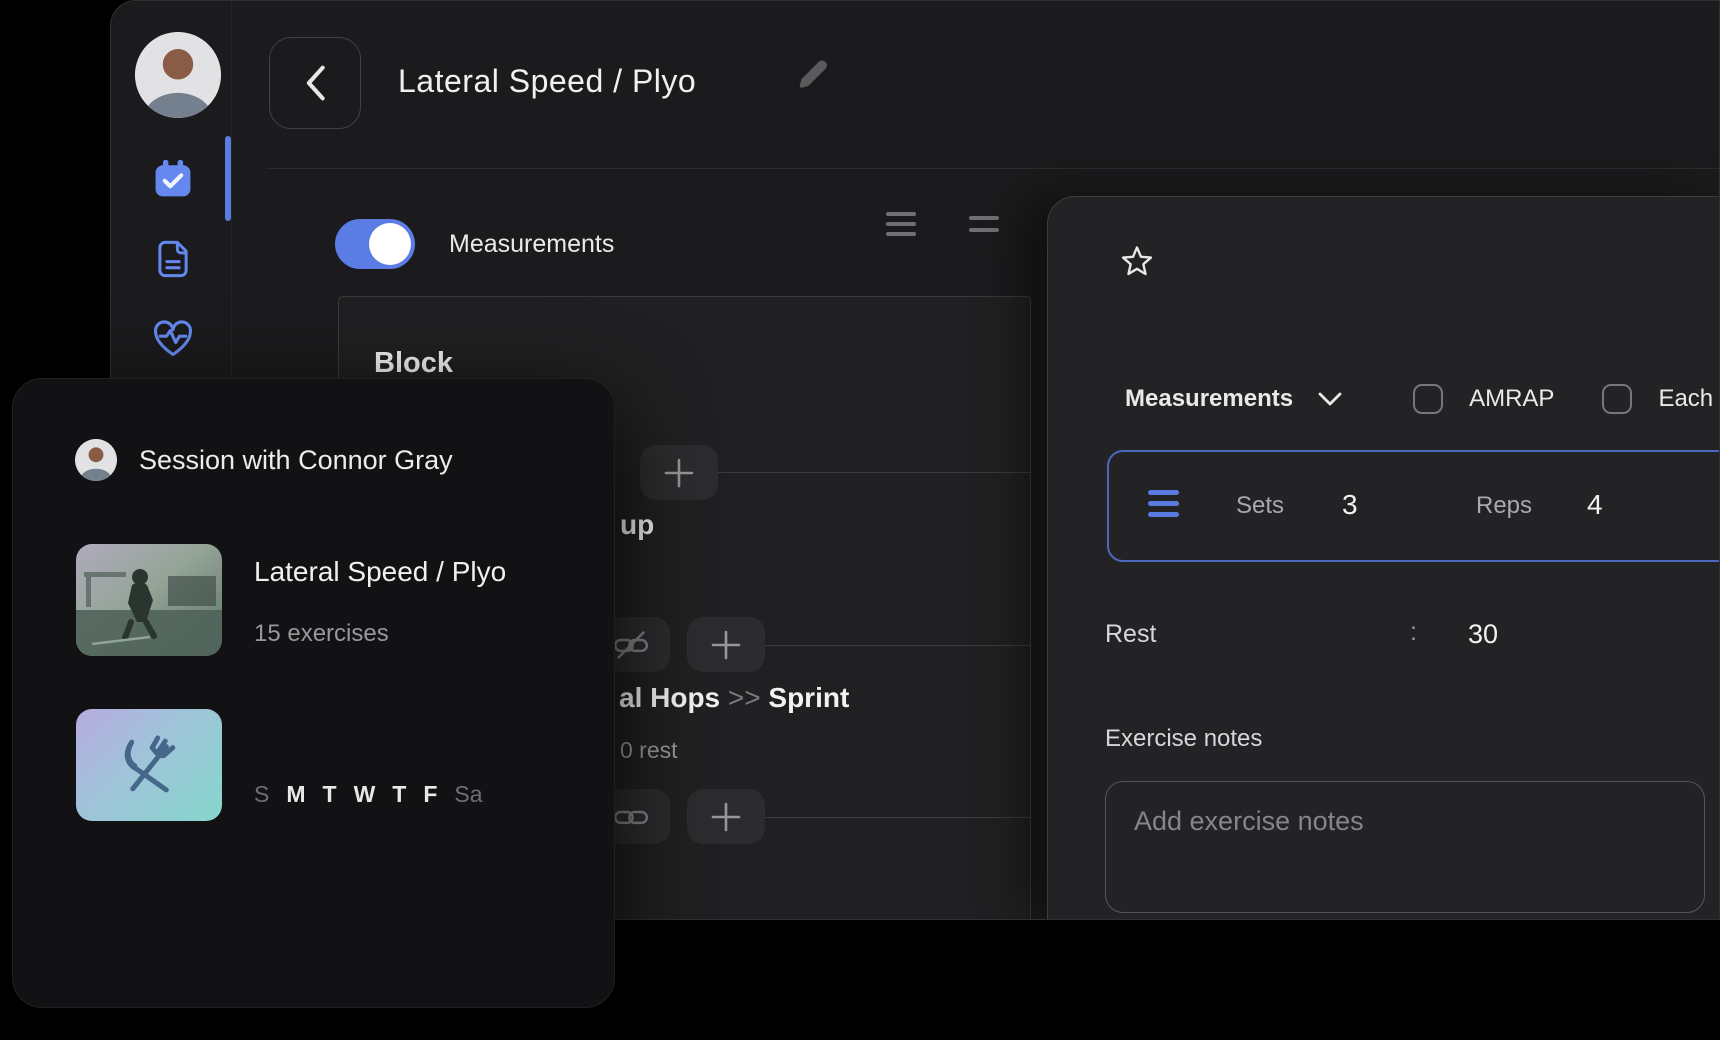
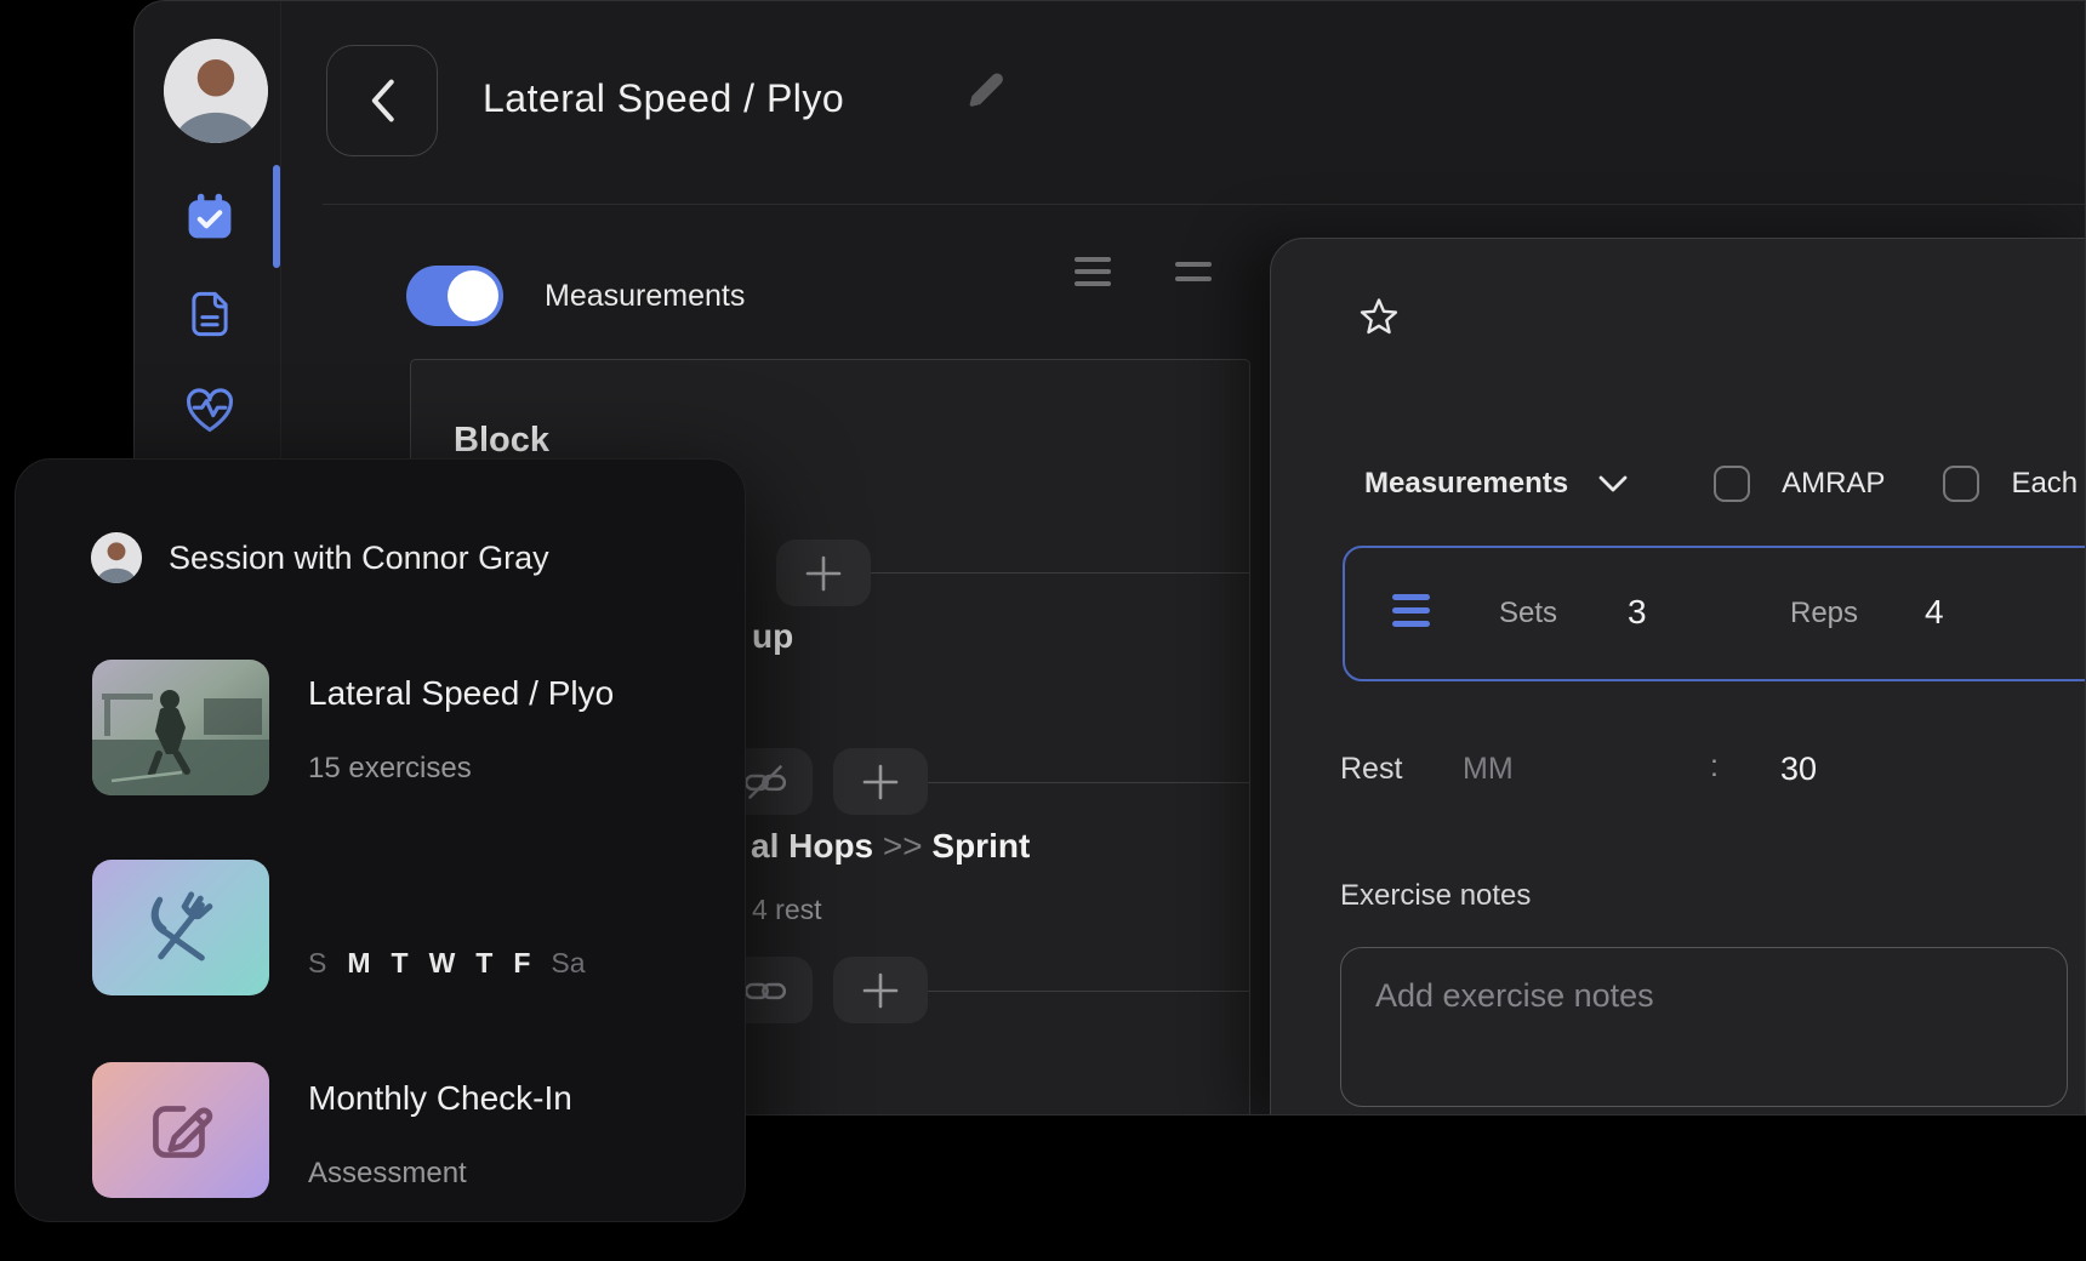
  Lateral Speed / Plyo
  Measurements
  Block
  up
  al Hops >> Sprint
- 0 rest
+ 4 rest
  Measurements
  AMRAP
  Each
  Sets
  3
  Reps
  4
  Rest
+ MM
  :
  30
  Exercise notes
  Add exercise notes
  Session with Connor Gray
  Lateral Speed / Plyo
  15 exercises
  S
  M
  T
  W
  T
  F
  Sa
+ Monthly Check-In
+ Assessment
